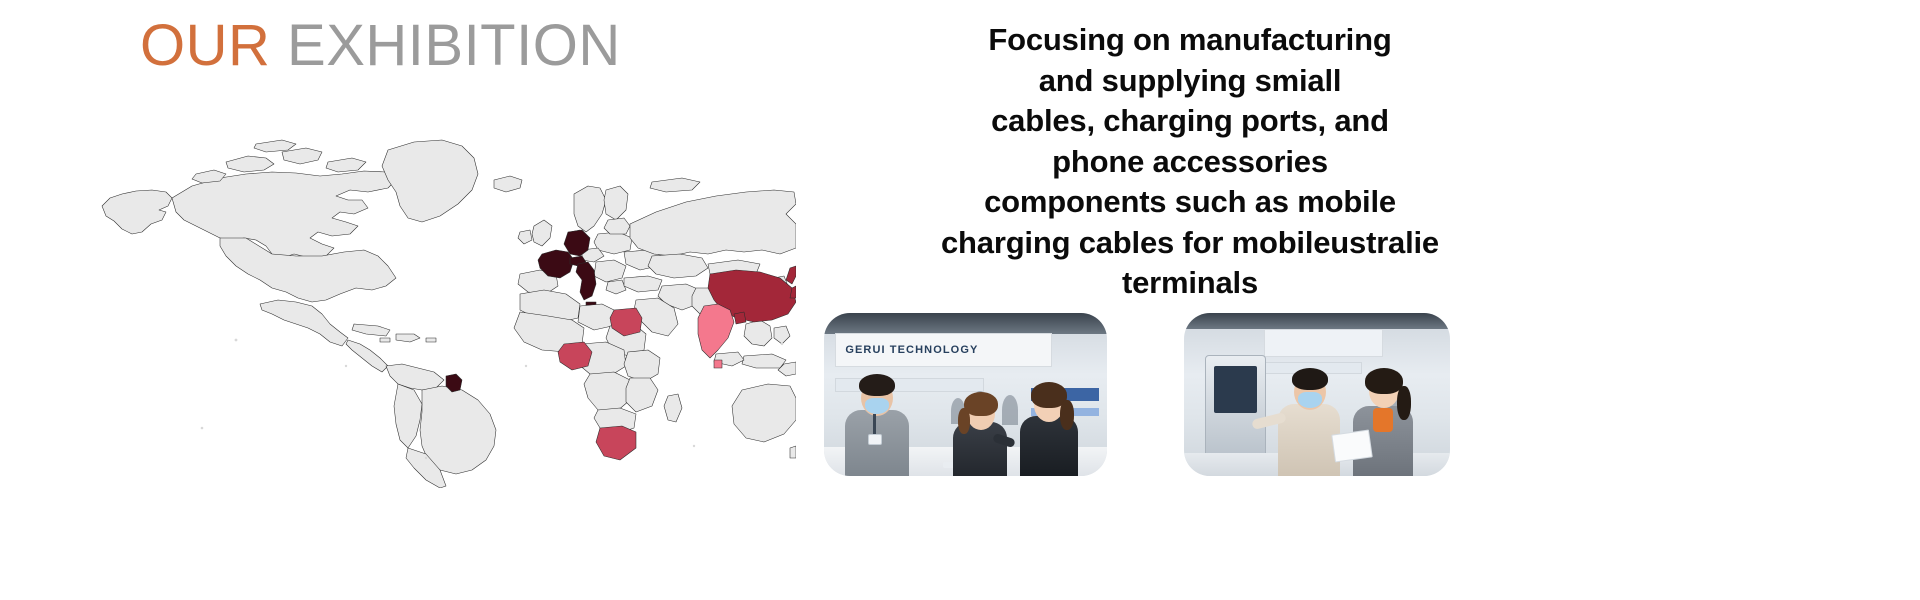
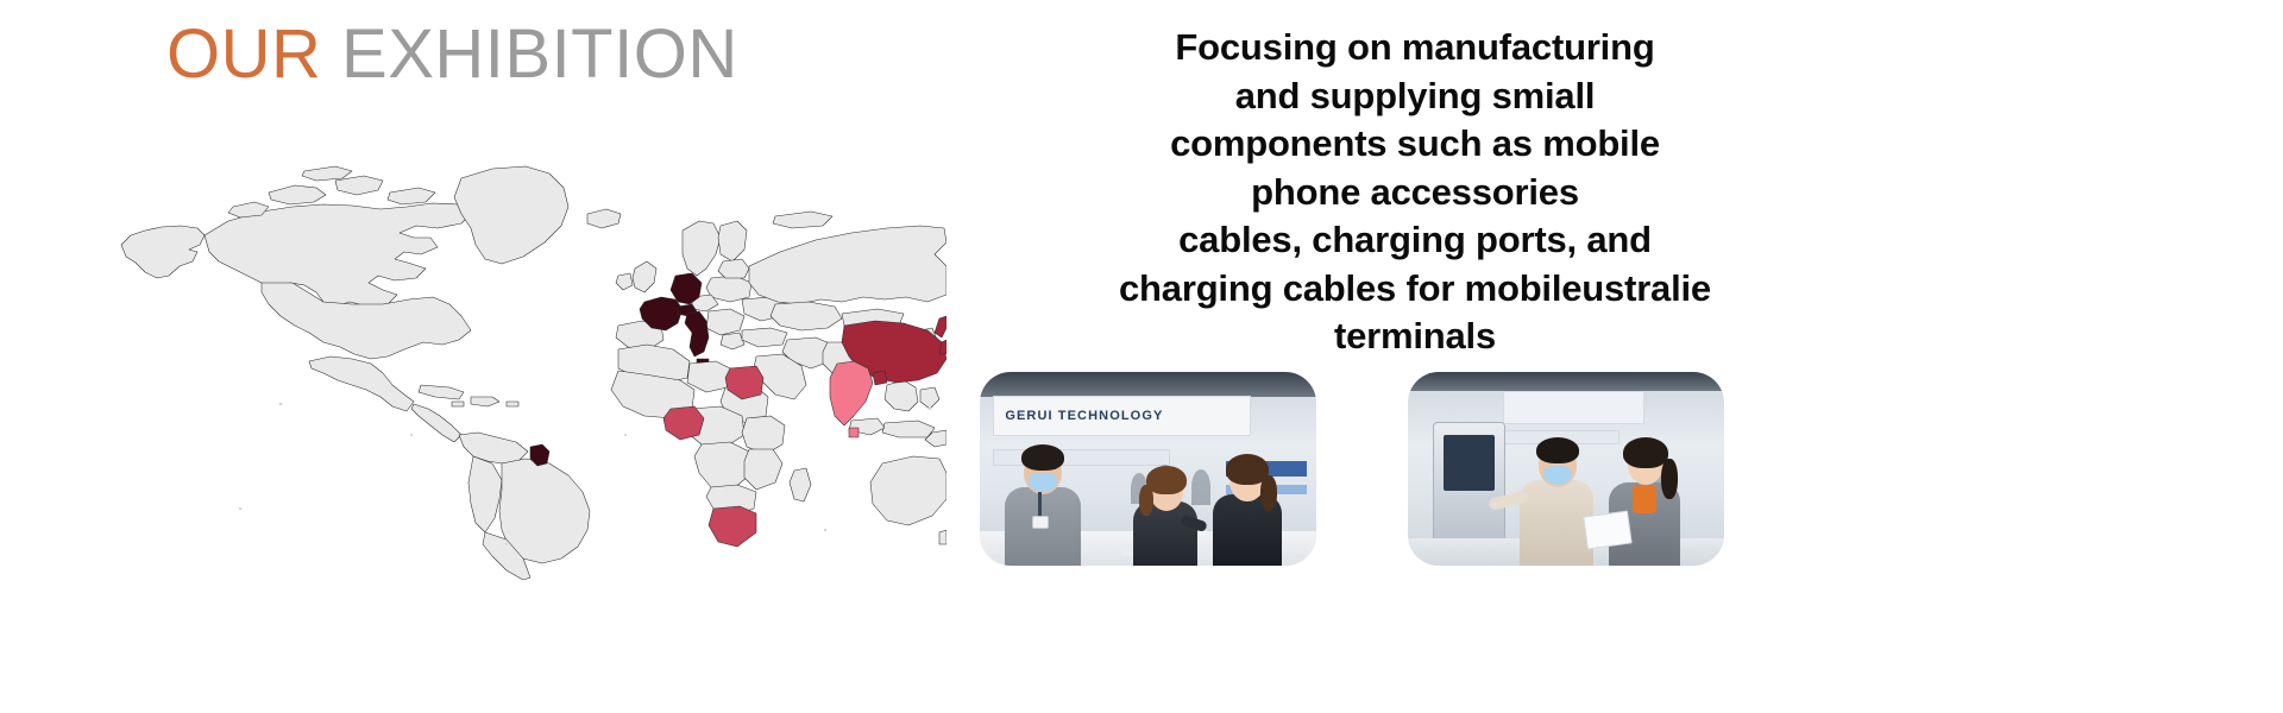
  OUR EXHIBITION
  Focusing on manufacturing
  and supplying smiall
- cables, charging ports, and
+ components such as mobile
  phone accessories
- components such as mobile
+ cables, charging ports, and
  charging cables for mobileustralie
  terminals
  GERUI TECHNOLOGY
